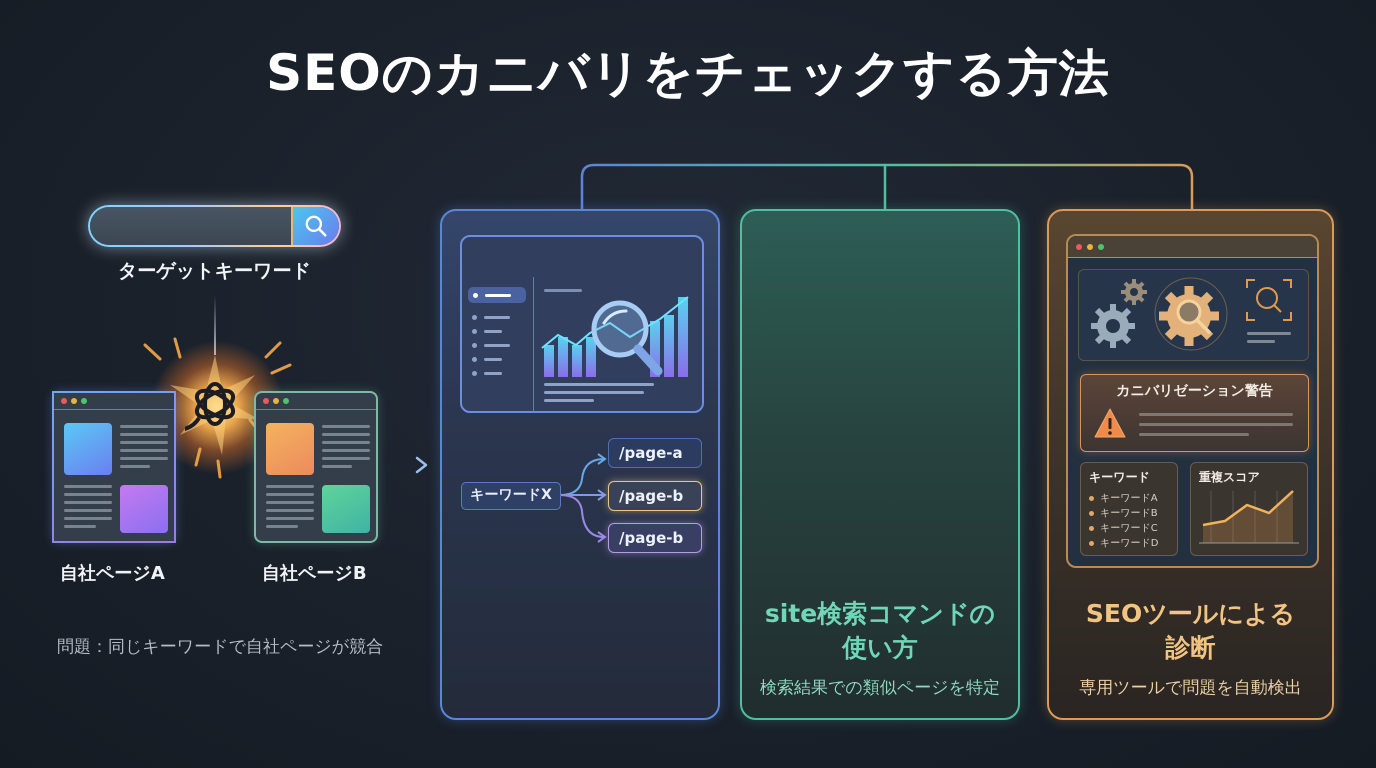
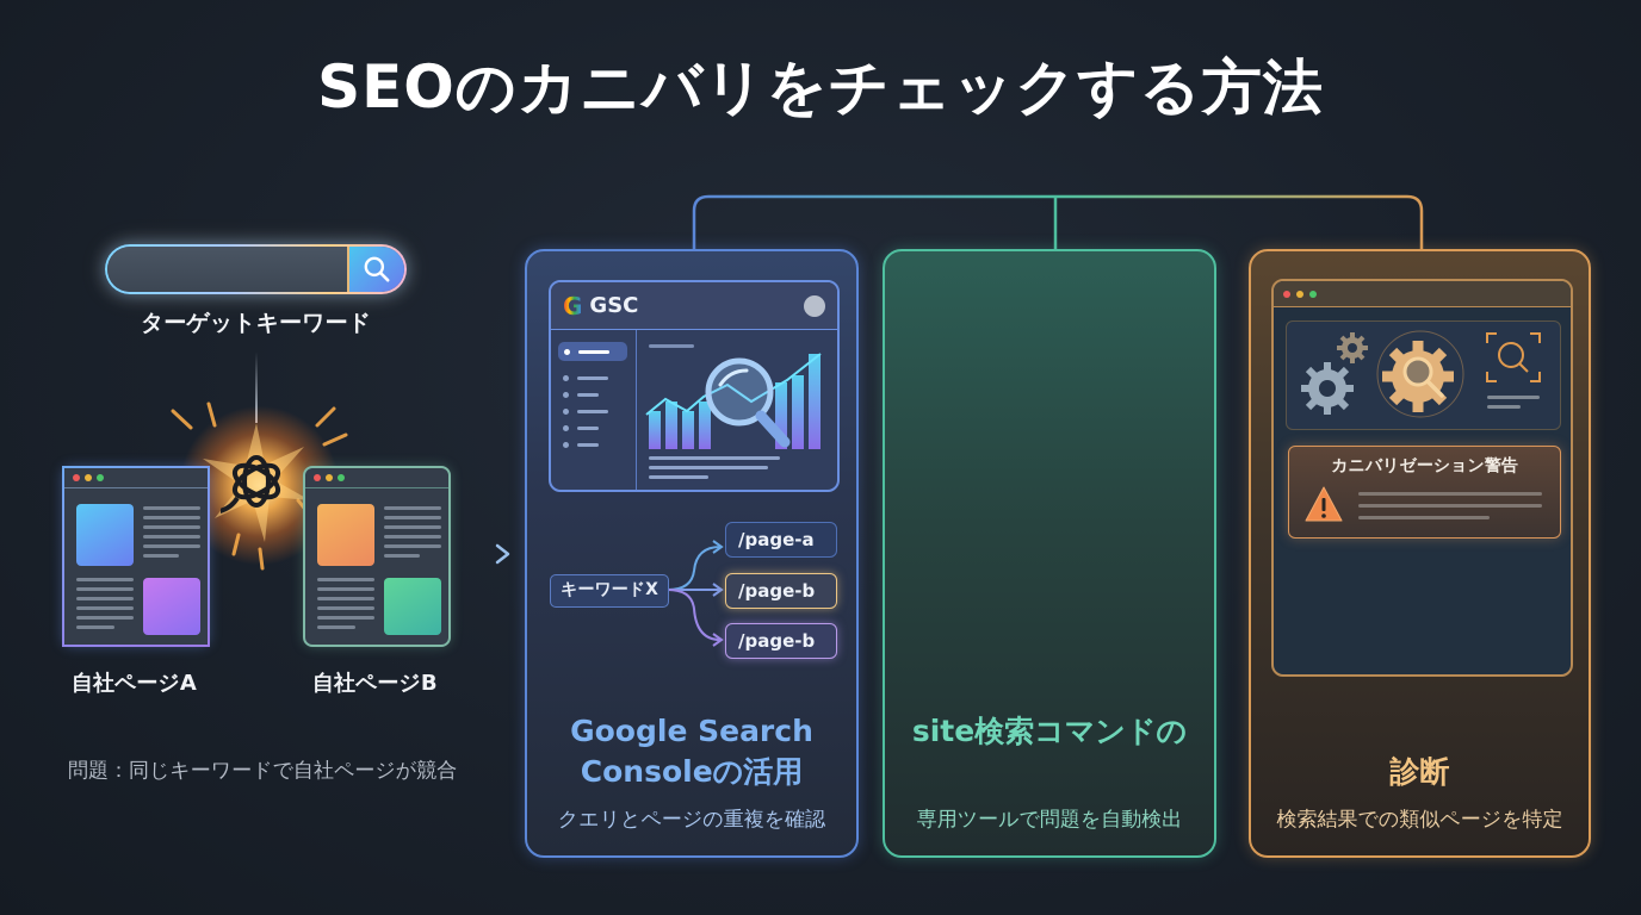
  SEOのカニバリをチェックする方法
  ターゲットキーワード
  自社ページA
  自社ページB
  問題：同じキーワードで自社ページが競合
+ G
+ GSC
  キーワードX
  /page-a
  /page-b
  /page-b
+ Google Search
+ Consoleの活用
+ クエリとページの重複を確認
  site検索コマンドの
- 使い方
- 検索結果での類似ページを特定
+ 専用ツールで問題を自動検出
  カニバリゼーション警告
- キーワード
- キーワードA
- キーワードB
- キーワードC
- キーワードD
- 重複スコア
- SEOツールによる
  診断
- 専用ツールで問題を自動検出
+ 検索結果での類似ページを特定
